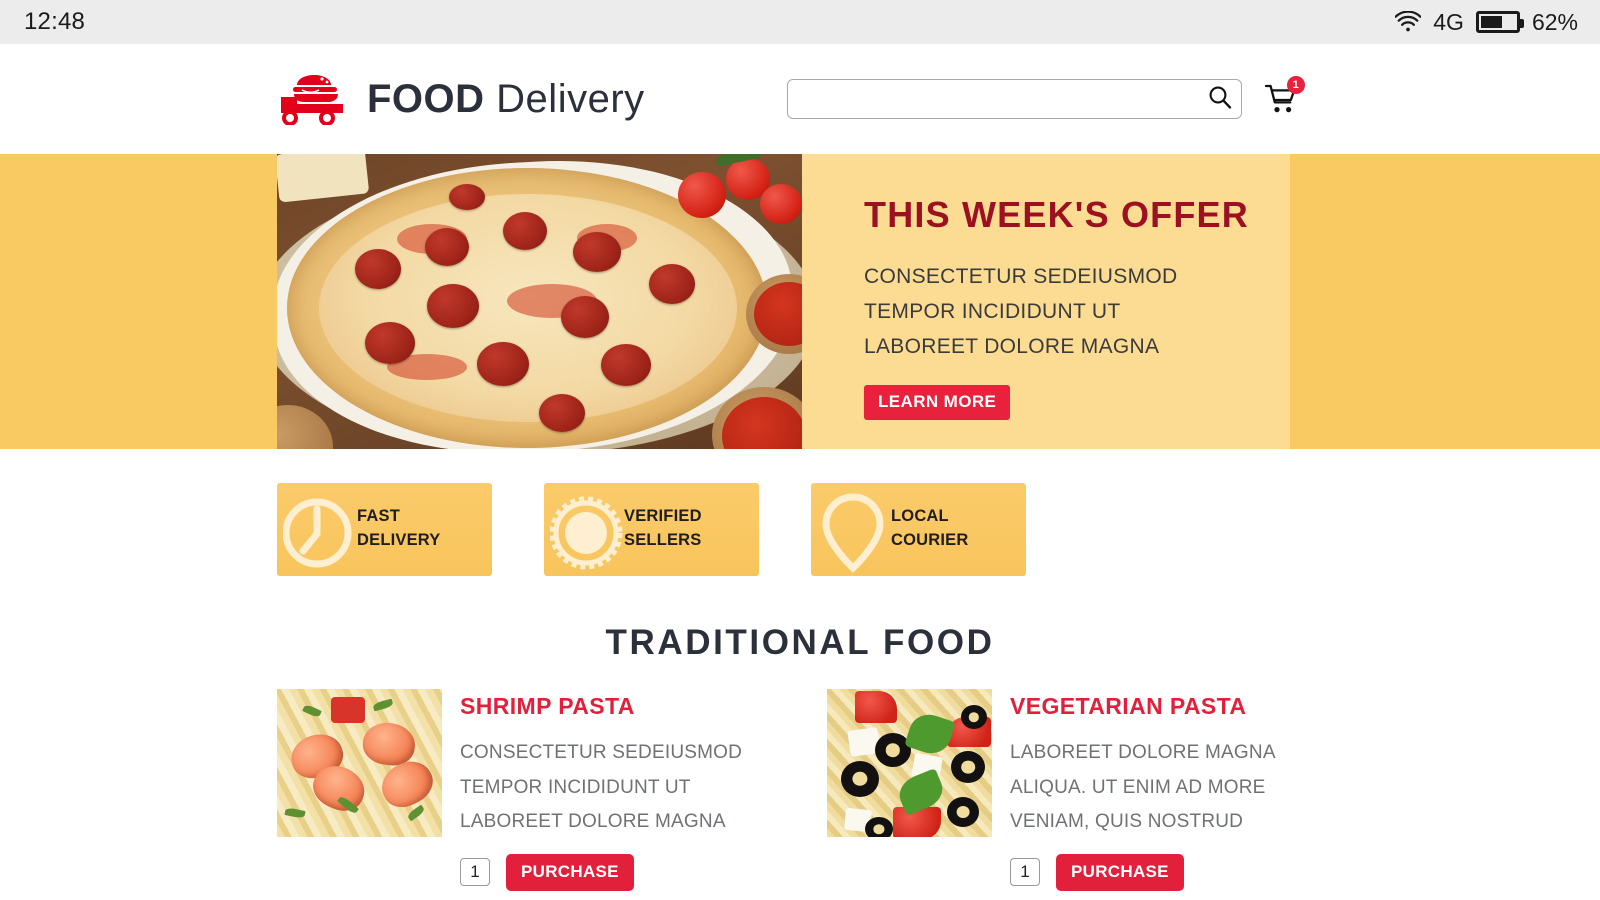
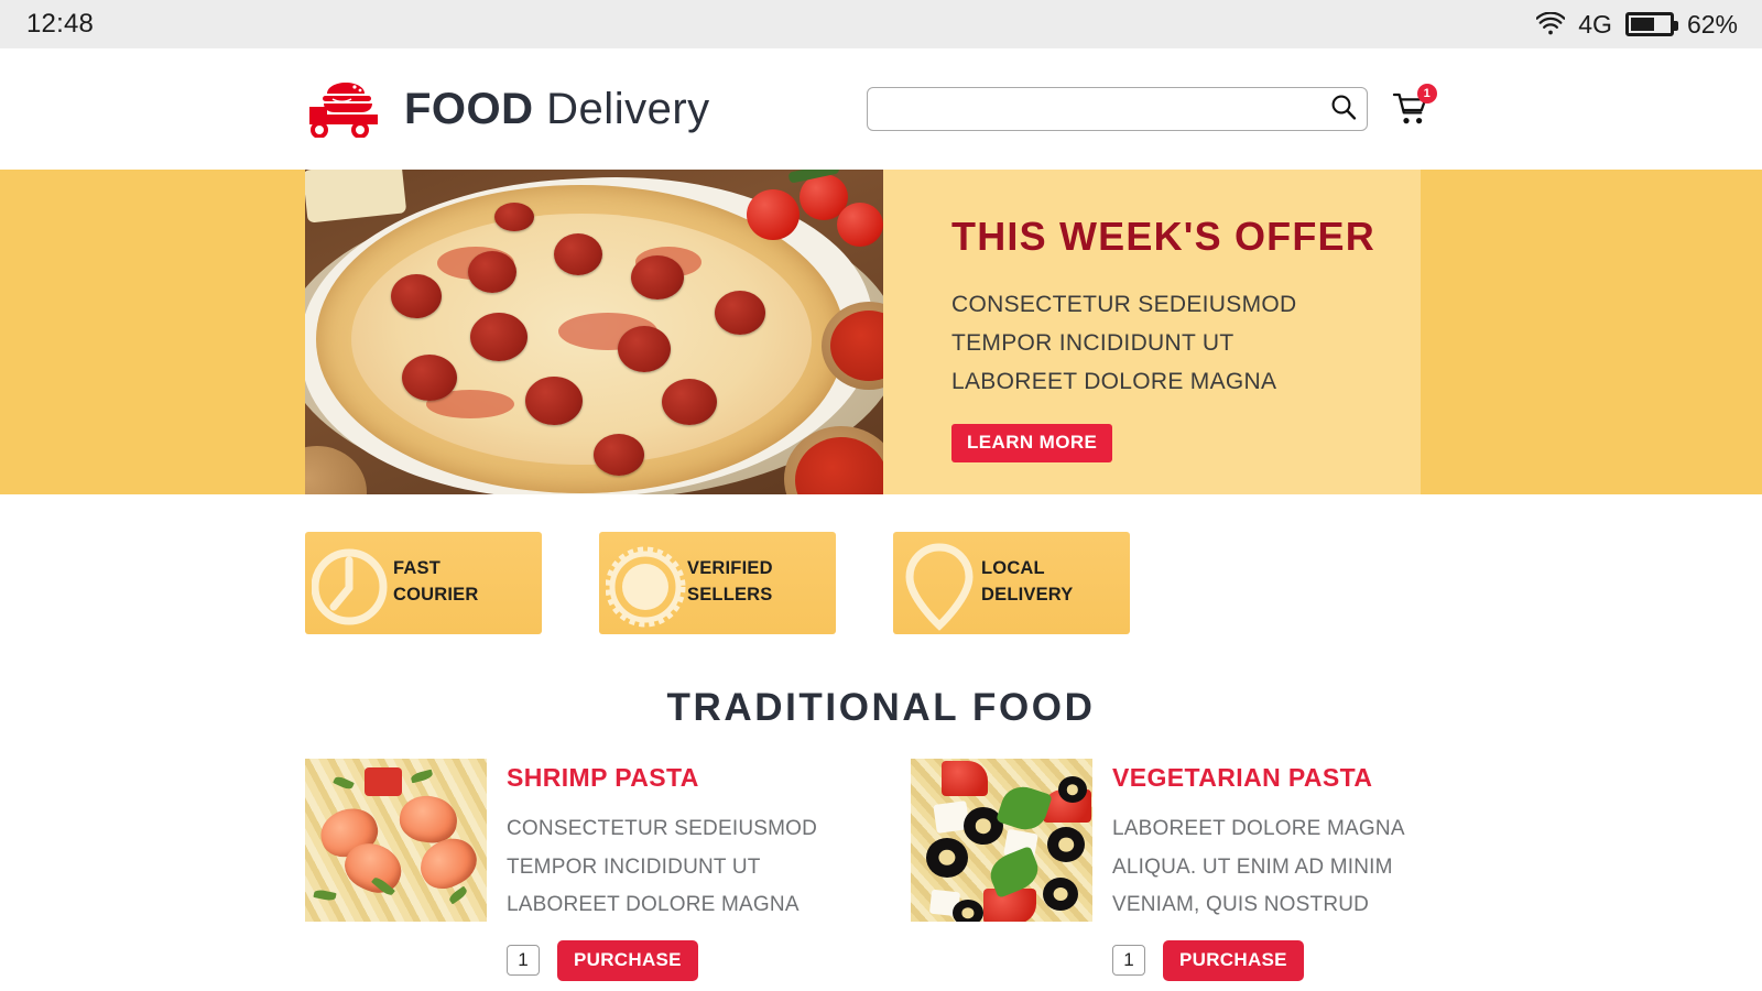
  12:48
  4G
  62%
  FOOD Delivery
  1
  THIS WEEK'S OFFER
  CONSECTETUR SEDEIUSMOD
  TEMPOR INCIDIDUNT UT
  LABOREET DOLORE MAGNA
  LEARN MORE
  FAST
- DELIVERY
+ COURIER
  VERIFIED
  SELLERS
  LOCAL
- COURIER
+ DELIVERY
  TRADITIONAL FOOD
  SHRIMP PASTA
  CONSECTETUR SEDEIUSMOD
  TEMPOR INCIDIDUNT UT
  LABOREET DOLORE MAGNA
  1
  PURCHASE
  VEGETARIAN PASTA
  LABOREET DOLORE MAGNA
- ALIQUA. UT ENIM AD MORE
+ ALIQUA. UT ENIM AD MINIM
  VENIAM, QUIS NOSTRUD
  1
  PURCHASE
